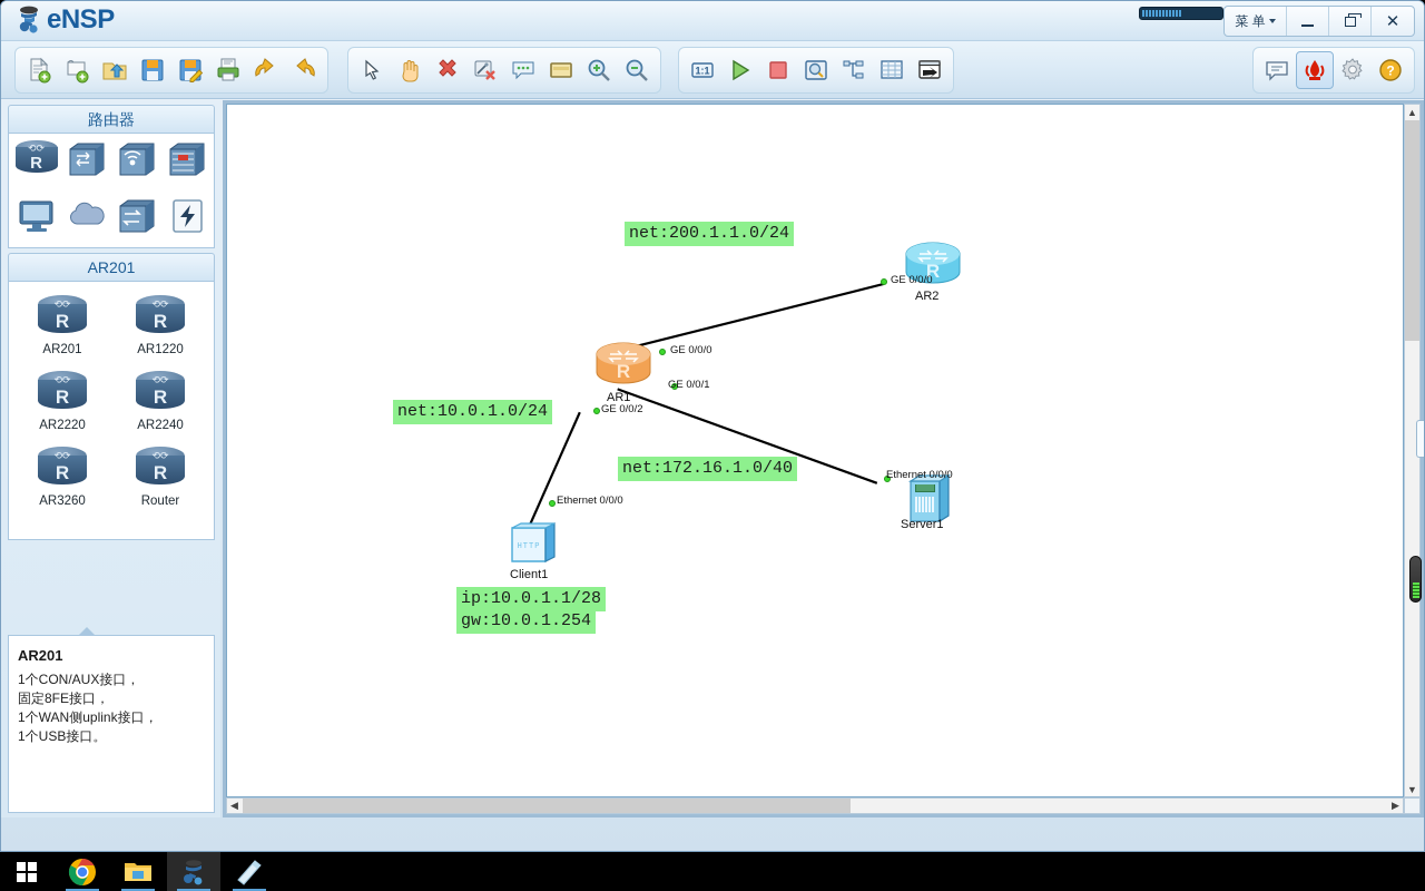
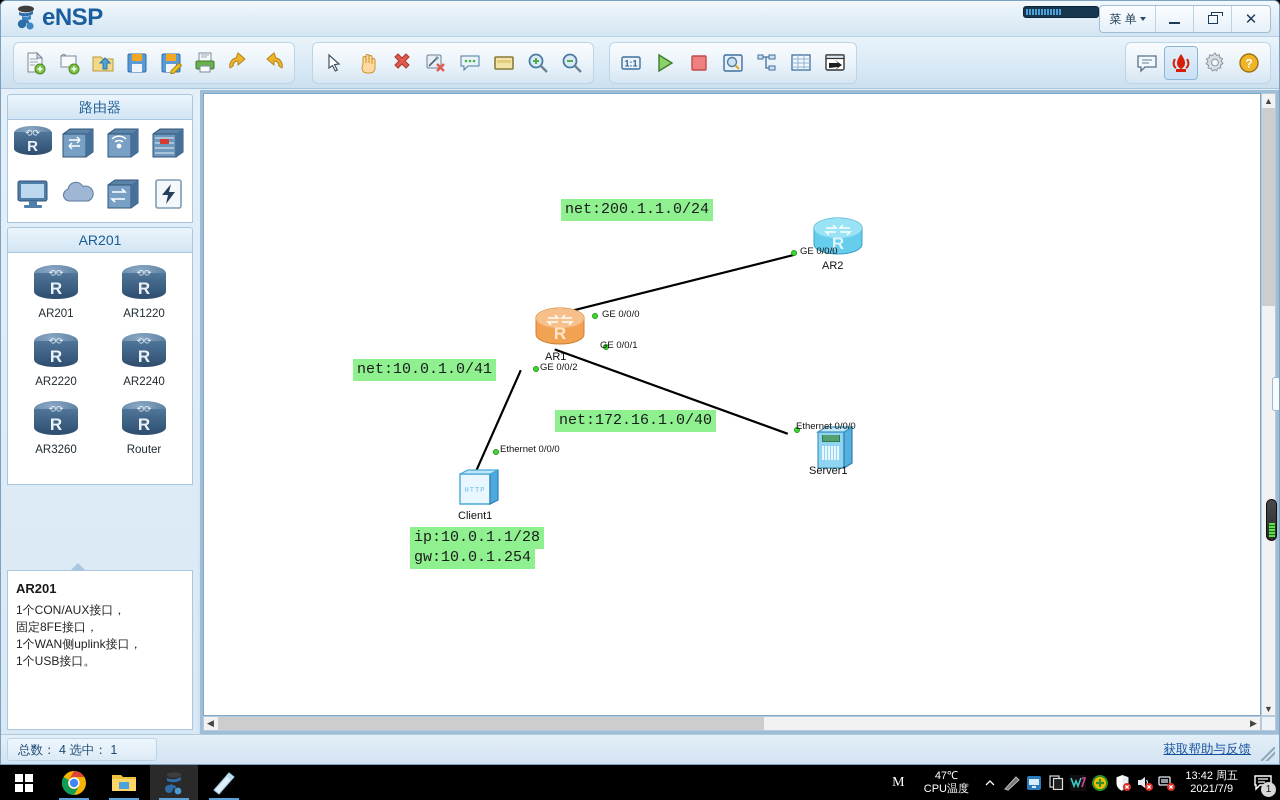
  eNSP
  菜 单
  ✕
  1:1
  ?
  路由器
  ⟲⟳
  R
  AR201
  ⟲⟳
  R
  AR201
  ⟲⟳
  R
  AR1220
  ⟲⟳
  R
  AR2220
  ⟲⟳
  R
  AR2240
  ⟲⟳
  R
  AR3260
  ⟲⟳
  R
  Router
  AR201
  1个CON/AUX接口，
  固定8FE接口，
  1个WAN侧uplink接口，
  1个USB接口。
  R
  R
  HTTP
  GE 0/0/0
  GE 0/0/1
  GE 0/0/2
  GE 0/0/0
  Ethernet 0/0/0
  Ethernet 0/0/0
  AR1
  AR2
  Client1
  Server1
  net:200.1.1.0/24
- net:10.0.1.0/24
+ net:10.0.1.0/41
  net:172.16.1.0/40
  ip:10.0.1.1/28
  gw:10.0.1.254
  ▲
  ▼
  ◀
  ▶
+ 总数： 4 选中： 1
+ 获取帮助与反馈
+ M
+ 47℃
+ CPU温度
+ 13:42 周五
+ 2021/7/9
+ 1
